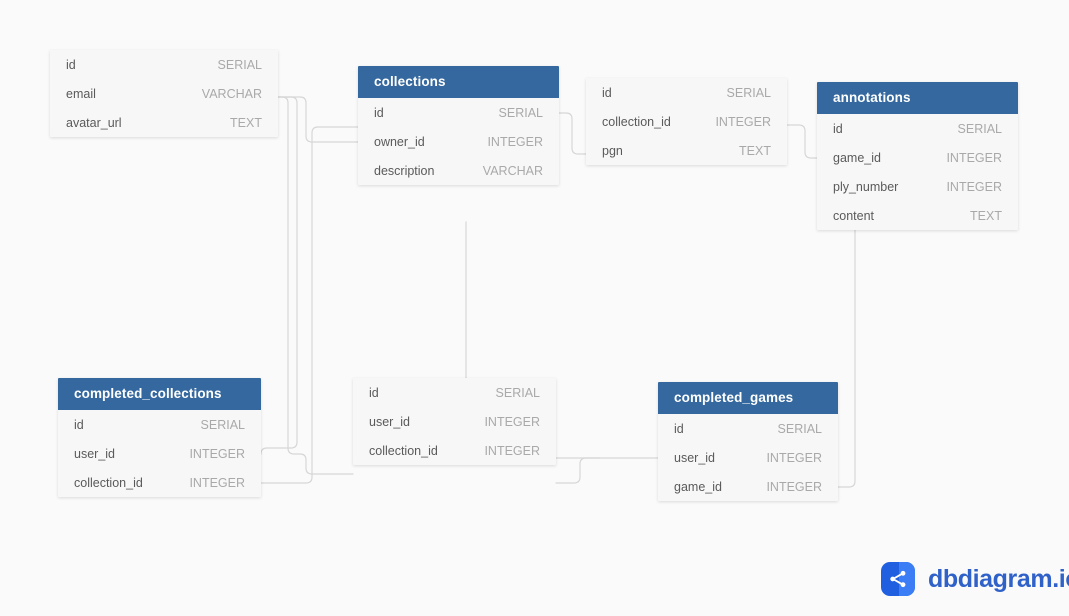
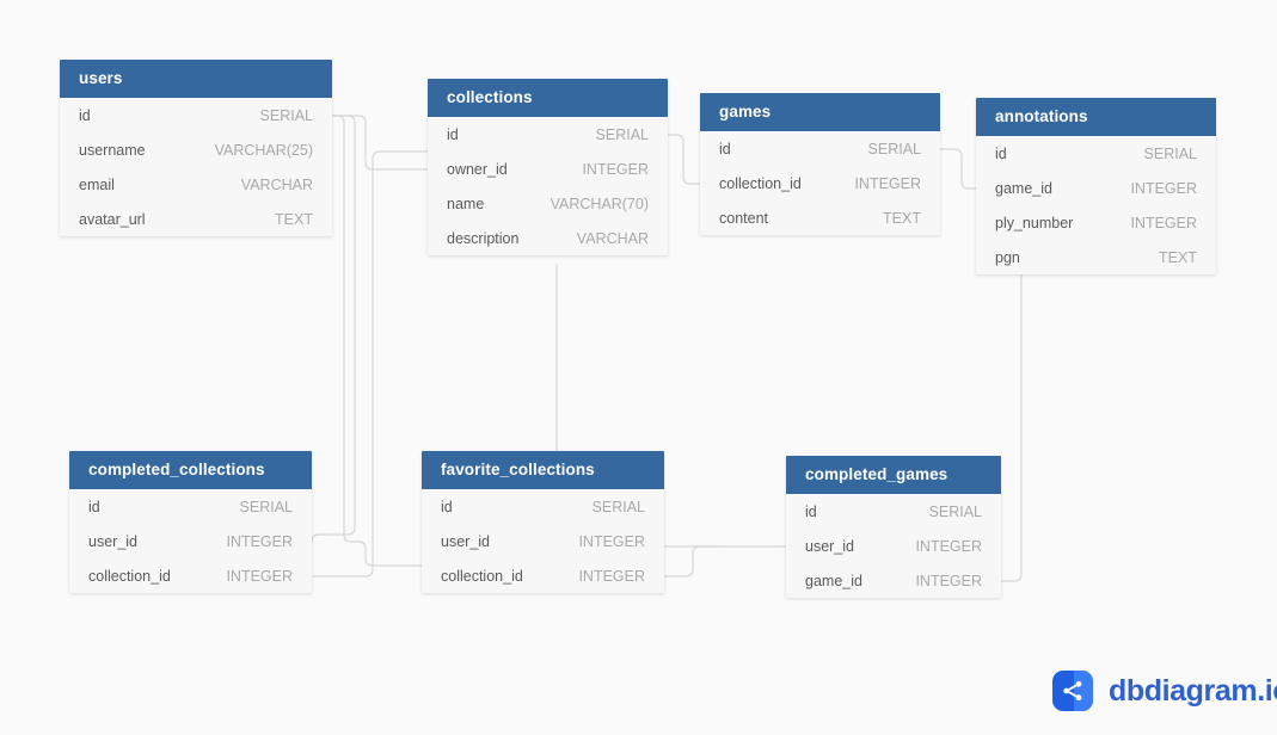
+ users
  id
  SERIAL
+ username
+ VARCHAR(25)
  email
  VARCHAR
  avatar_url
  TEXT
  collections
  id
  SERIAL
  owner_id
  INTEGER
+ name
+ VARCHAR(70)
  description
  VARCHAR
+ games
  id
  SERIAL
  collection_id
  INTEGER
- pgn
+ content
  TEXT
  annotations
  id
  SERIAL
  game_id
  INTEGER
  ply_number
  INTEGER
- content
+ pgn
  TEXT
  completed_collections
  id
  SERIAL
  user_id
  INTEGER
  collection_id
  INTEGER
+ favorite_collections
  id
  SERIAL
  user_id
  INTEGER
  collection_id
  INTEGER
  completed_games
  id
  SERIAL
  user_id
  INTEGER
  game_id
  INTEGER
  dbdiagram.i
